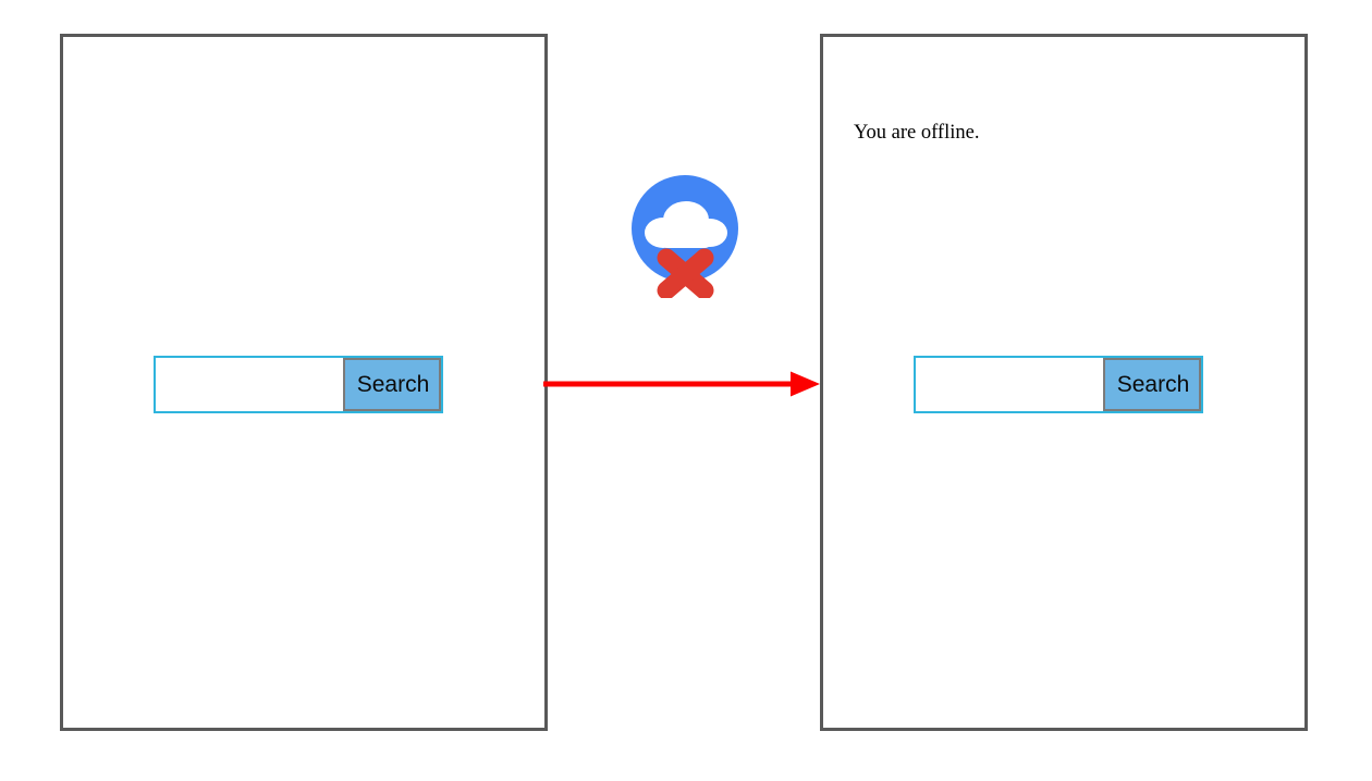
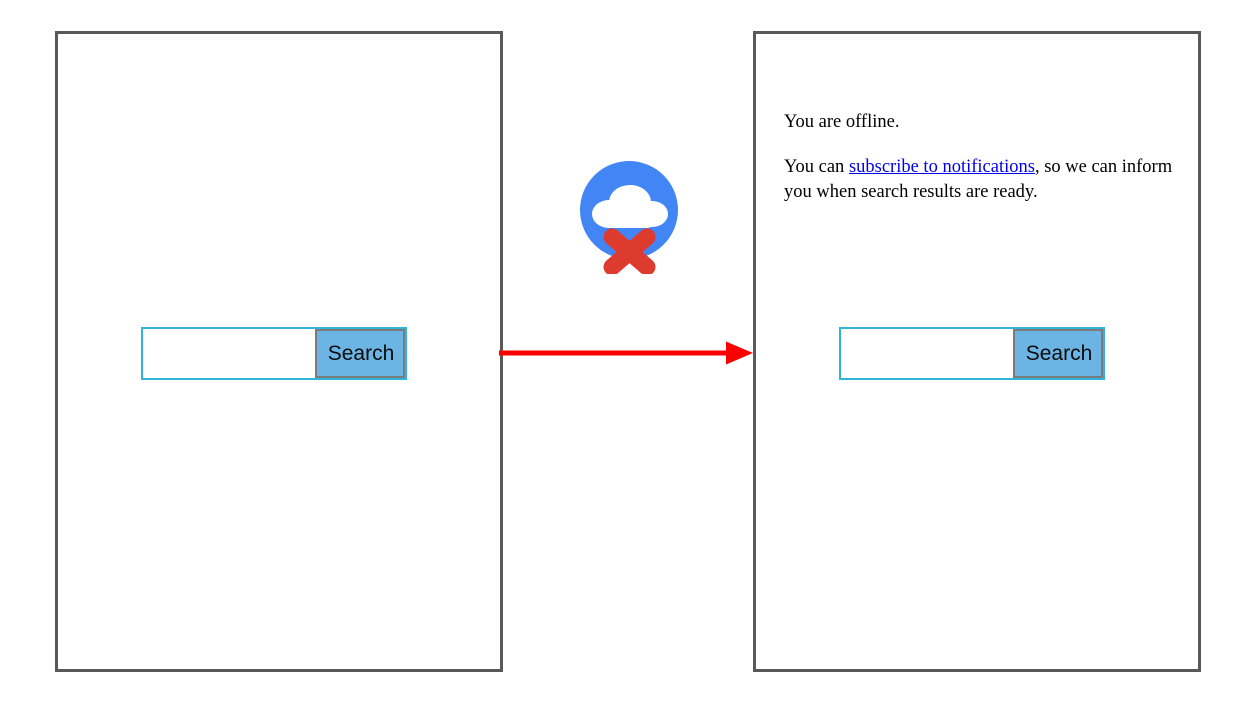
  Search
  You are offline.
+ You can subscribe to notifications, so we can inform you when search results are ready.
  Search
